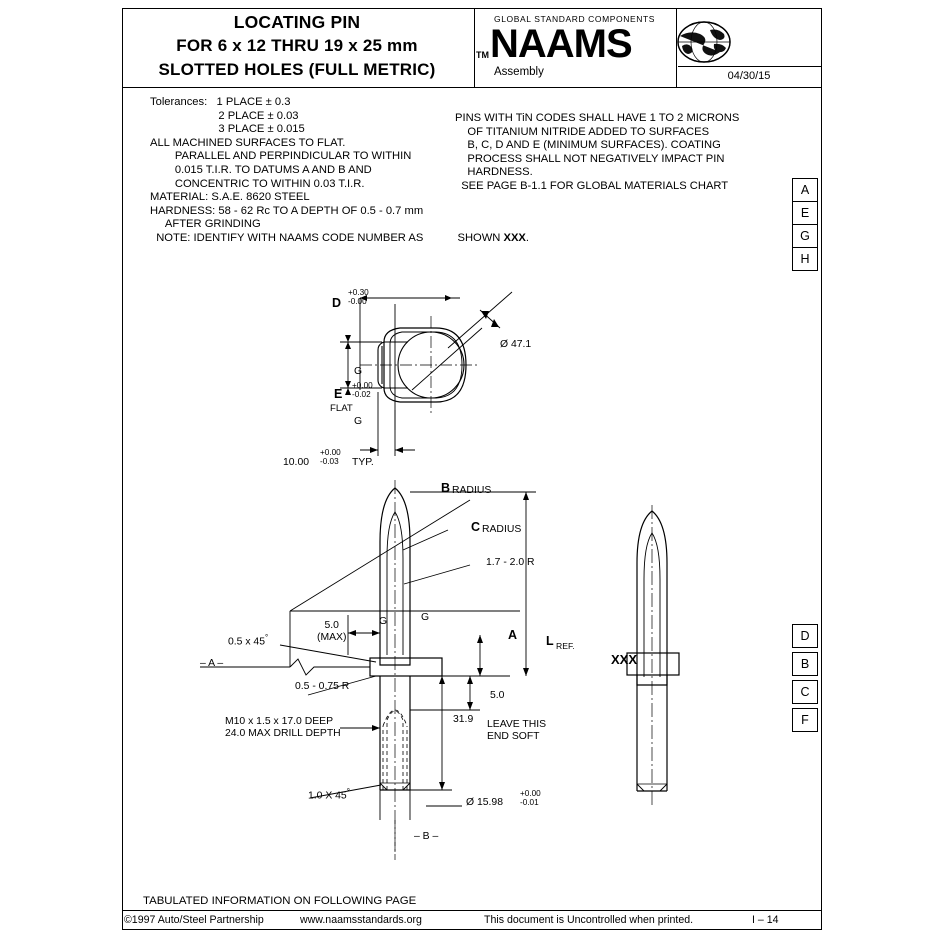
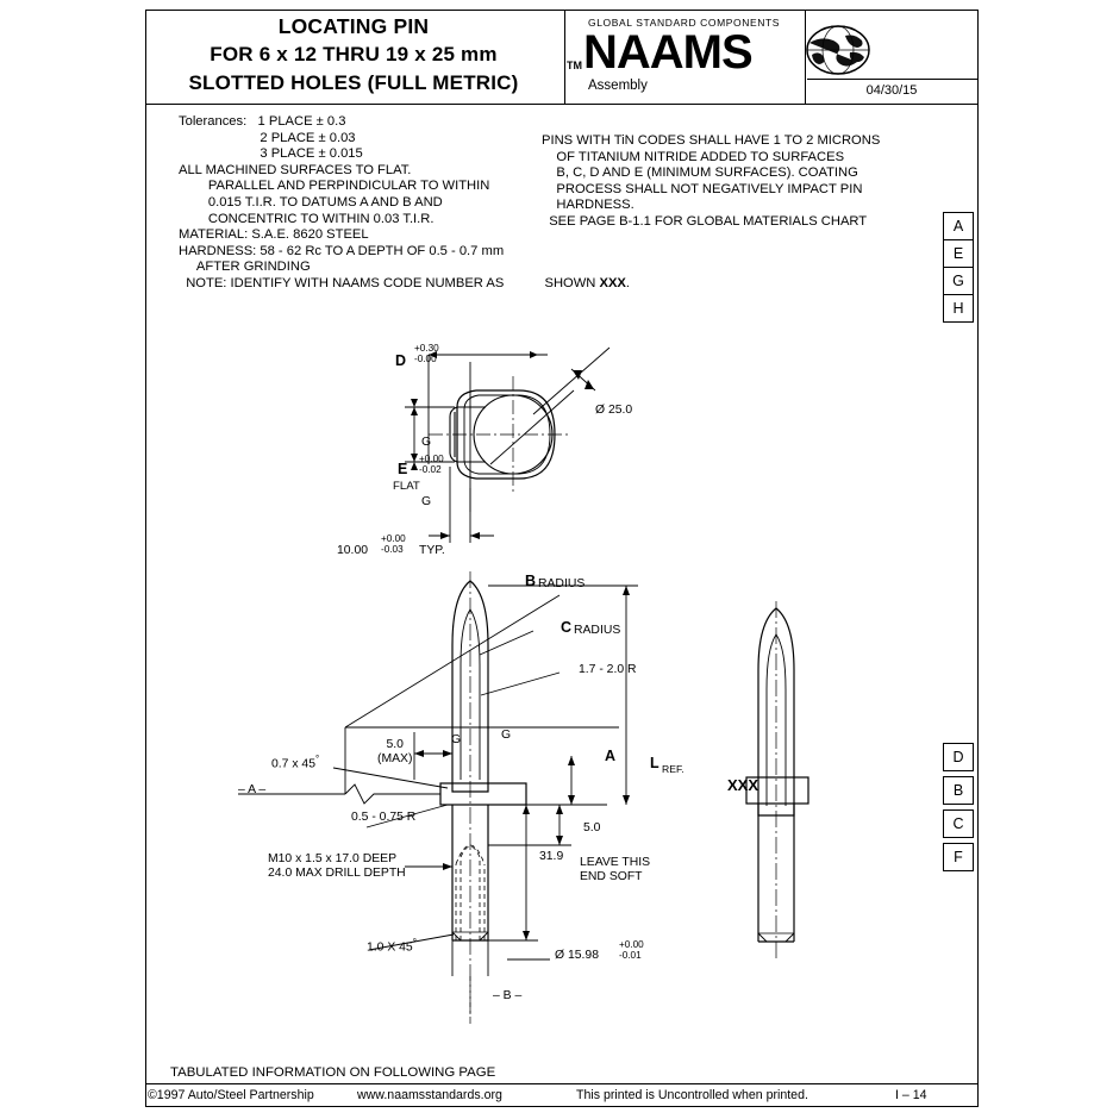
  LOCATING PIN
  FOR 6 x 12 THRU 19 x 25 mm
  SLOTTED HOLES (FULL METRIC)
  GLOBAL STANDARD COMPONENTS
  NAAMS
  TM
  Assembly
  04/30/15
  Tolerances: 1 PLACE ± 0.3
  2 PLACE ± 0.03
  3 PLACE ± 0.015
  ALL MACHINED SURFACES TO FLAT.
  PARALLEL AND PERPINDICULAR TO WITHIN
  0.015 T.I.R. TO DATUMS A AND B AND
  CONCENTRIC TO WITHIN 0.03 T.I.R.
  MATERIAL: S.A.E. 8620 STEEL
  HARDNESS: 58 - 62 Rc TO A DEPTH OF 0.5 - 0.7 mm
  AFTER GRINDING
  NOTE: IDENTIFY WITH NAAMS CODE NUMBER AS SHOWN XXX.
  PINS WITH TiN CODES SHALL HAVE 1 TO 2 MICRONS
  OF TITANIUM NITRIDE ADDED TO SURFACES
  B, C, D AND E (MINIMUM SURFACES). COATING
  PROCESS SHALL NOT NEGATIVELY IMPACT PIN
  HARDNESS.
  SEE PAGE B-1.1 FOR GLOBAL MATERIALS CHART
  A
  E
  G
  H
  D
  B
  C
  F
  D
  +0.30
  -0.00
  E
  FLAT
  +0.00
  -0.02
  G
  G
- Ø 47.1
+ Ø 25.0
  10.00
  +0.00
  -0.03
  TYP.
  B
  RADIUS
  C
  RADIUS
  1.7 - 2.0 R
- 0.5 x 45°
+ 0.7 x 45°
  5.0
  (MAX)
  G
  G
  – A –
  0.5 - 0.75 R
  M10 x 1.5 x 17.0 DEEP
  24.0 MAX DRILL DEPTH
  A
  L
  REF.
  5.0
  31.9
  LEAVE THIS
  END SOFT
  1.0 X 45°
  Ø 15.98
  +0.00
  -0.01
  – B –
  XXX
  TABULATED INFORMATION ON FOLLOWING PAGE
  ©1997 Auto/Steel Partnership
  www.naamsstandards.org
- This document is Uncontrolled when printed.
+ This printed is Uncontrolled when printed.
  I – 14
